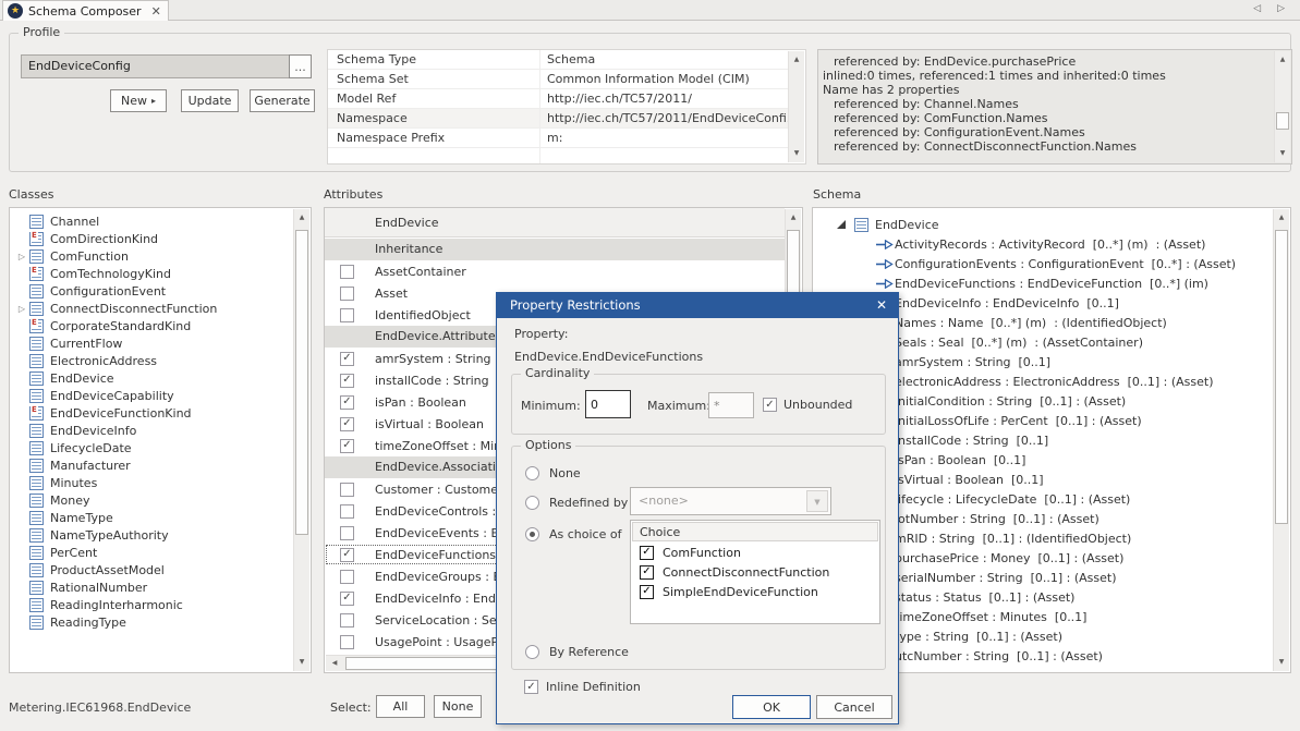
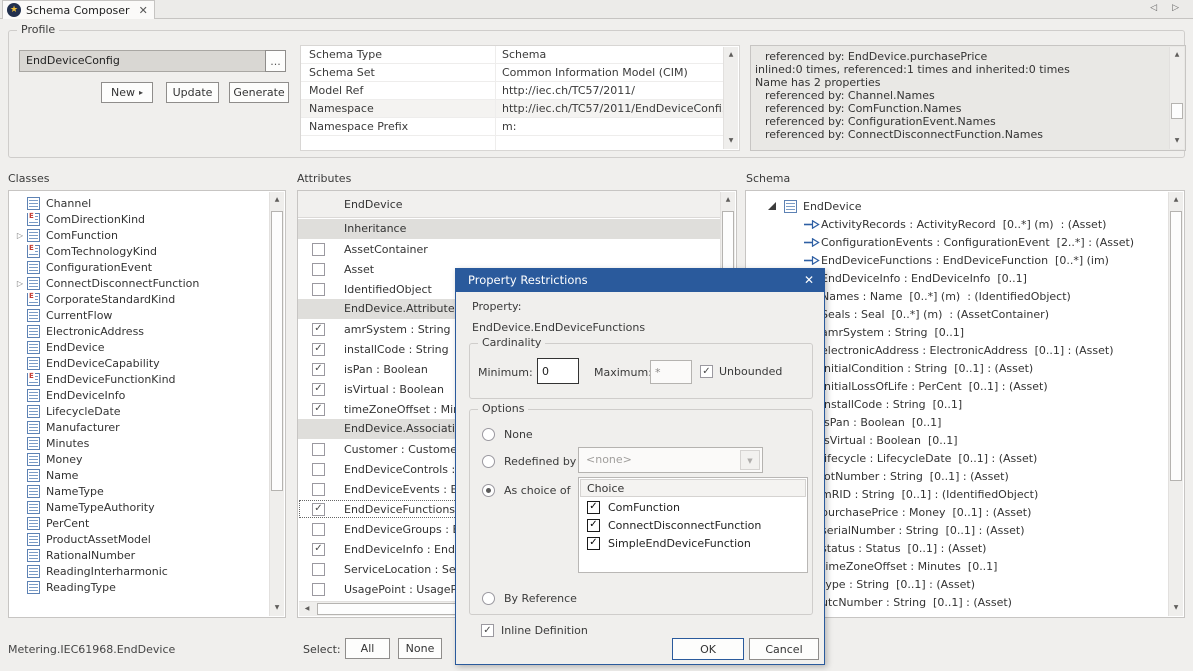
  ★
  Schema Composer
  ✕
  ◁
  ▷
  Profile
  EndDeviceConfig
  ...
  New
  ▸
  Update
  Generate
  Schema Type
  Schema
  Schema Set
  Common Information Model (CIM)
  Model Ref
  http://iec.ch/TC57/2011/
  Namespace
  http://iec.ch/TC57/2011/EndDeviceConfi
  Namespace Prefix
  m:
  referenced by: EndDevice.purchasePrice
  inlined:0 times, referenced:1 times and inherited:0 times
  Name has 2 properties
  referenced by: Channel.Names
  referenced by: ComFunction.Names
  referenced by: ConfigurationEvent.Names
  referenced by: ConnectDisconnectFunction.Names
  Classes
  Attributes
  Schema
  Channel
  E
  ComDirectionKind
  ▷
  ComFunction
  E
  ComTechnologyKind
  ConfigurationEvent
  ▷
  ConnectDisconnectFunction
  E
  CorporateStandardKind
  CurrentFlow
  ElectronicAddress
  EndDevice
  EndDeviceCapability
  E
  EndDeviceFunctionKind
  EndDeviceInfo
  LifecycleDate
  Manufacturer
  Minutes
  Money
+ Name
  NameType
  NameTypeAuthority
  PerCent
  ProductAssetModel
  RationalNumber
  ReadingInterharmonic
  ReadingType
  EndDevice
  Inheritance
  AssetContainer
  Asset
  IdentifiedObject
  EndDevice.Attribute
  amrSystem : String
  installCode : String
  isPan : Boolean
  isVirtual : Boolean
  timeZoneOffset : Mi
  EndDevice.Associati
  Customer : Custome
  EndDeviceControls :
  EndDeviceEvents : E
  EndDeviceFunctions
  EndDeviceGroups :
  EndDeviceInfo : End
  ServiceLocation : Se
  UsagePoint : UsageP
  EndDevice
  ActivityRecords : ActivityRecord [0..*] (m) : (Asset)
- ConfigurationEvents : ConfigurationEvent [0..*] : (Asset)
+ ConfigurationEvents : ConfigurationEvent [2..*] : (Asset)
  EndDeviceFunctions : EndDeviceFunction [0..*] (im)
  ndDeviceInfo : EndDeviceInfo [0..1]
  Names : Name [0..*] (m) : (IdentifiedObject)
  eals : Seal [0..*] (m) : (AssetContainer)
  mrSystem : String [0..1]
  lectronicAddress : ElectronicAddress [0..1] : (Asset)
  nitialCondition : String [0..1] : (Asset)
  nitialLossOfLife : PerCent [0..1] : (Asset)
  nstallCode : String [0..1]
  sPan : Boolean [0..1]
  sVirtual : Boolean [0..1]
  ifecycle : LifecycleDate [0..1] : (Asset)
  otNumber : String [0..1] : (Asset)
  mRID : String [0..1] : (IdentifiedObject)
  urchasePrice : Money [0..1] : (Asset)
  erialNumber : String [0..1] : (Asset)
  tatus : Status [0..1] : (Asset)
  imeZoneOffset : Minutes [0..1]
  ype : String [0..1] : (Asset)
  tcNumber : String [0..1] : (Asset)
  Metering.IEC61968.EndDevice
  Select:
  All
  None
  Property Restrictions
  ✕
  Property:
  EndDevice.EndDeviceFunctions
  Cardinality
  Minimum:
  0
  Maximum
  *
  Unbounded
  Options
  None
  Redefined by
  <none>
  ▼
  As choice of
  Choice
  ComFunction
  ConnectDisconnectFunction
  SimpleEndDeviceFunction
  By Reference
  Inline Definition
  OK
  Cancel
